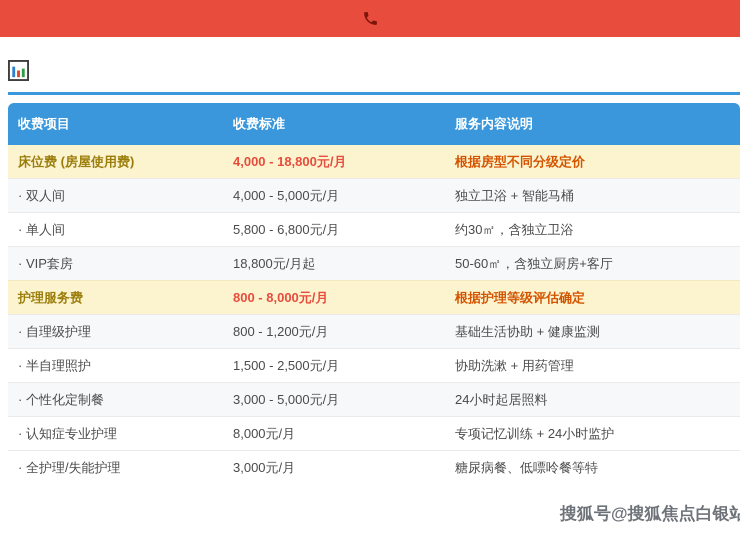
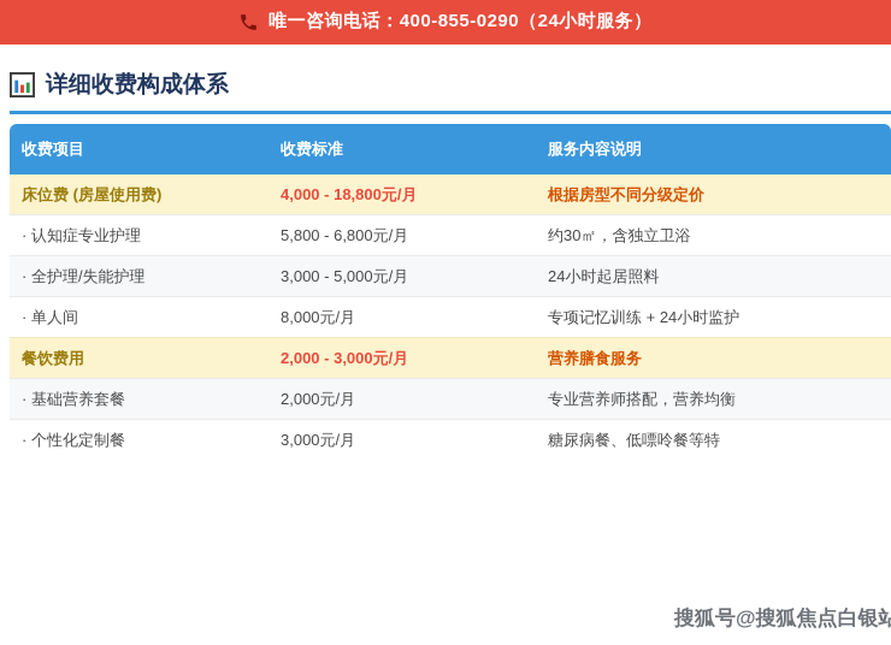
+ 唯一咨询电话：400-855-0290（24小时服务）
+ 详细收费构成体系
  收费项目	收费标准	服务内容说明
  床位费 (房屋使用费)	4,000 - 18,800元/月	根据房型不同分级定价
- · 双人间	4,000 - 5,000元/月	独立卫浴 + 智能马桶
- · 单人间	5,800 - 6,800元/月	约30㎡，含独立卫浴
+ · 认知症专业护理	5,800 - 6,800元/月	约30㎡，含独立卫浴
- · VIP套房	18,800元/月起	50-60㎡，含独立厨房+客厅
- 护理服务费	800 - 8,000元/月	根据护理等级评估确定
- · 自理级护理	800 - 1,200元/月	基础生活协助 + 健康监测
- · 半自理照护	1,500 - 2,500元/月	协助洗漱 + 用药管理
- · 个性化定制餐	3,000 - 5,000元/月	24小时起居照料
+ · 全护理/失能护理	3,000 - 5,000元/月	24小时起居照料
- · 认知症专业护理	8,000元/月	专项记忆训练 + 24小时监护
+ · 单人间	8,000元/月	专项记忆训练 + 24小时监护
+ 餐饮费用	2,000 - 3,000元/月	营养膳食服务
+ · 基础营养套餐	2,000元/月	专业营养师搭配，营养均衡
- · 全护理/失能护理	3,000元/月	糖尿病餐、低嘌呤餐等特
+ · 个性化定制餐	3,000元/月	糖尿病餐、低嘌呤餐等特
  搜狐号@搜狐焦点白银站
